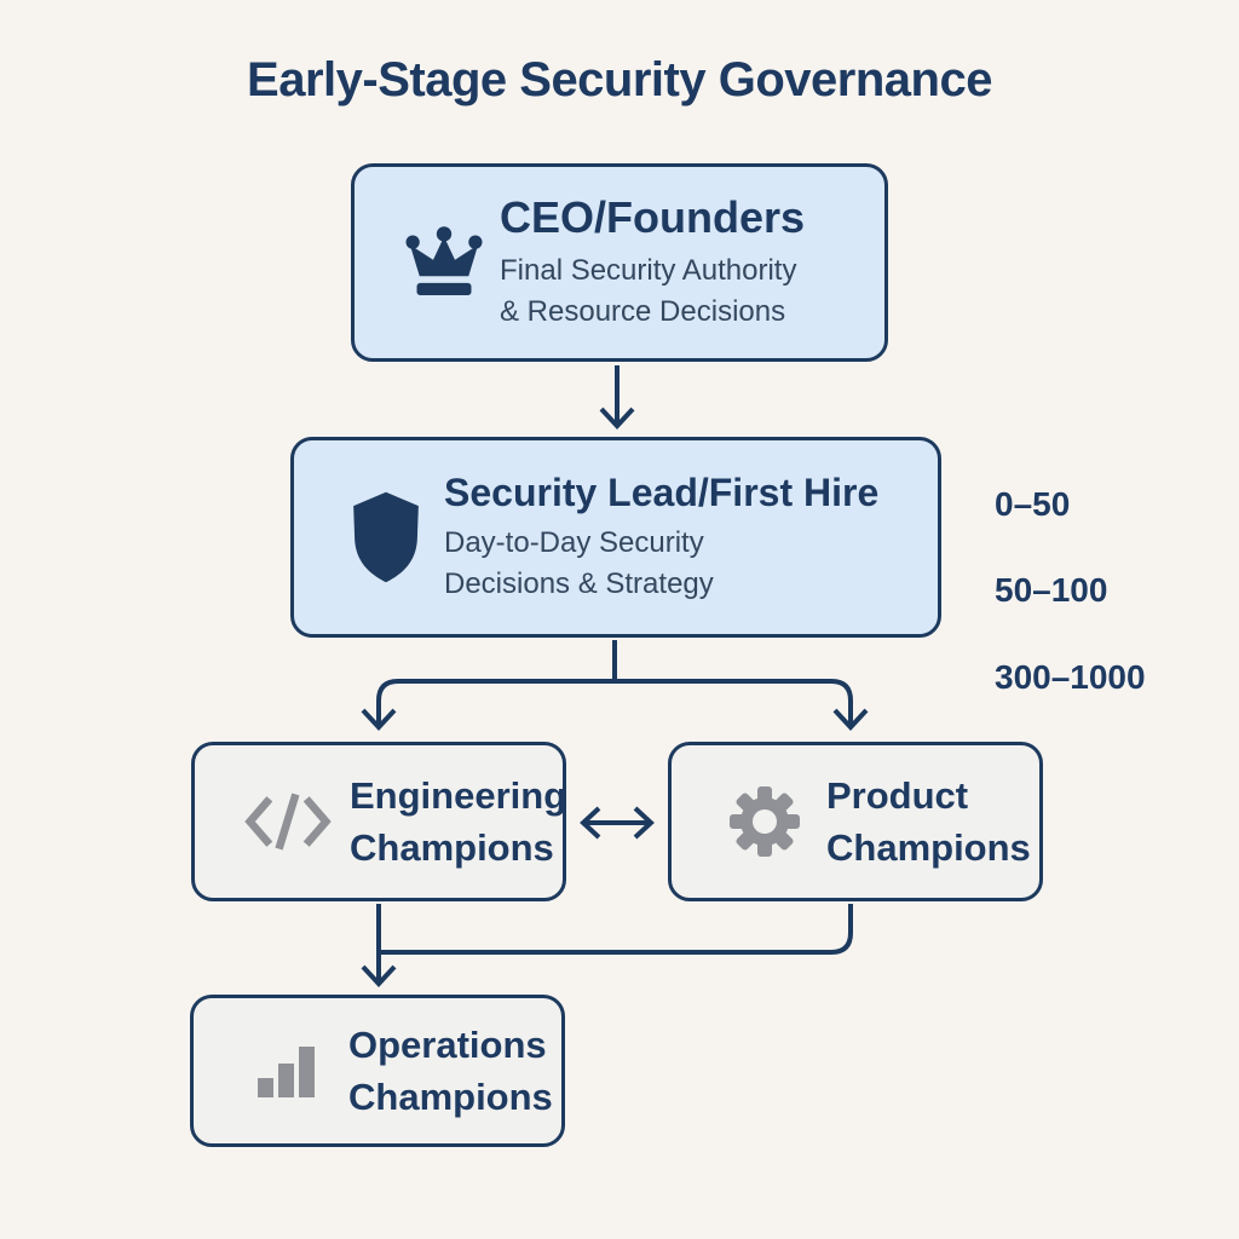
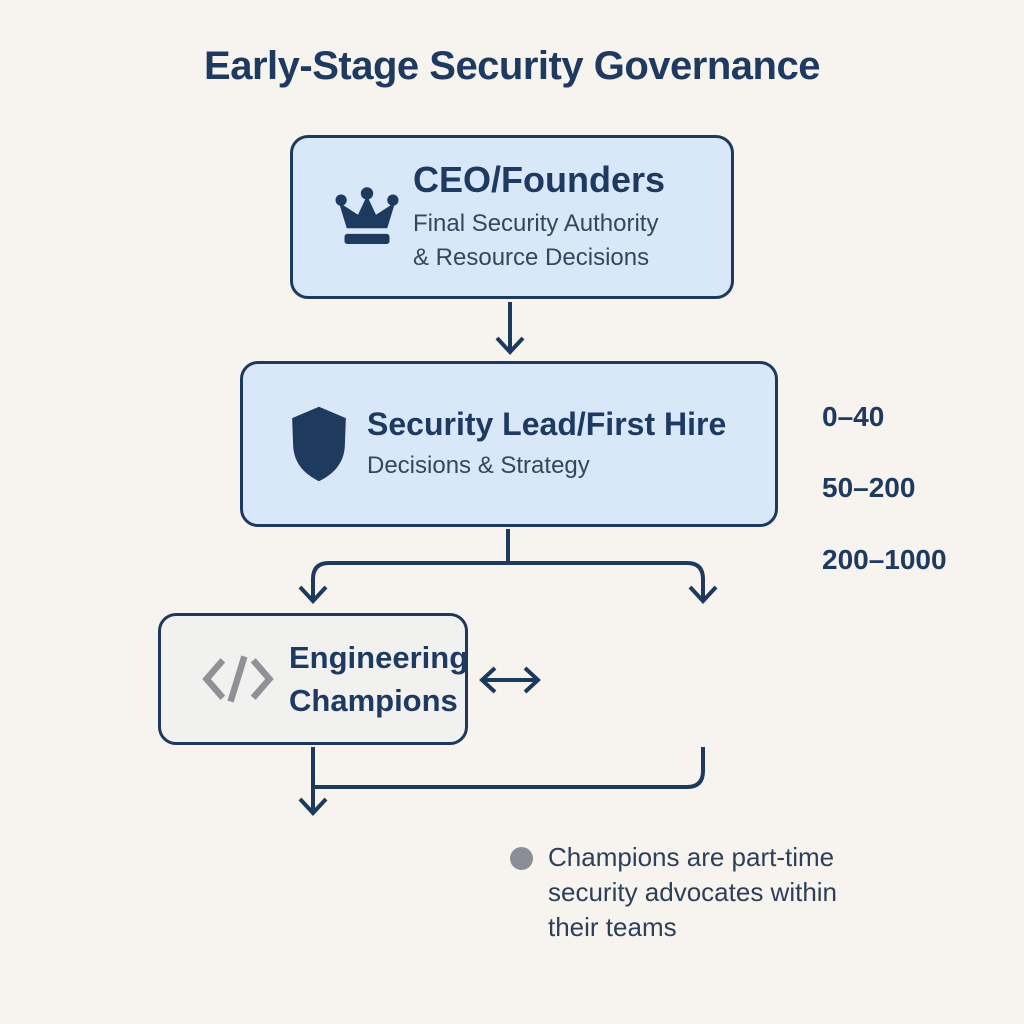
  Early-Stage Security Governance
  CEO/Founders
  Final Security Authority
  & Resource Decisions
  Security Lead/First Hire
- Day-to-Day Security
  Decisions & Strategy
  Engineering Champions
- Product Champions
- Operations Champions
- 0–50
+ 0–40
- 50–100
+ 50–200
- 300–1000
+ 200–1000
+ Champions are part-time security advocates within their teams
